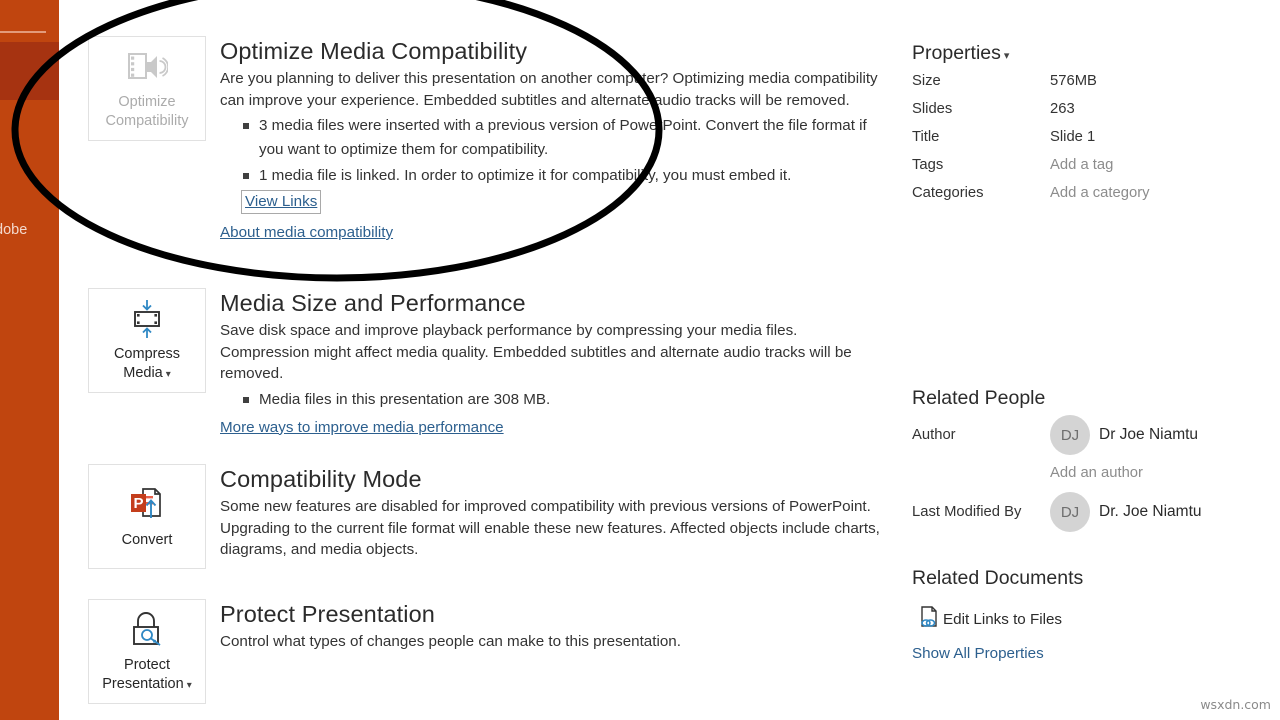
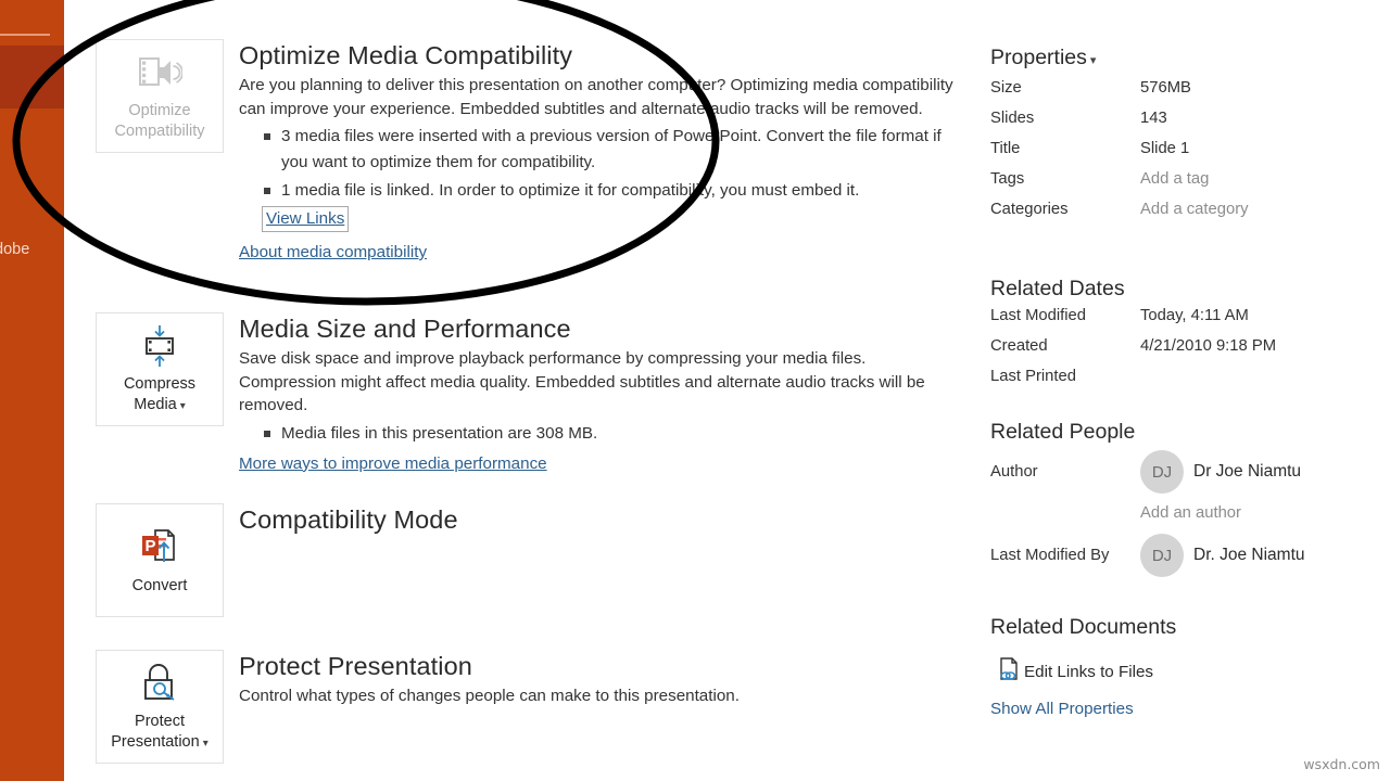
  obe
  Optimize
  Compatibility
  Optimize Media Compatibility
  Are you planning to deliver this presentation on another compter? Optimizing media compatibility can improve your experience. Embedded subtitles and alternate audio tracks will be removed.
  3 media files were inserted with a previous version of PowePoint. Convert the file format if you want to optimize them for compatibility.
  1 media file is linked. In order to optimize it for compatibily, you must embed it.
  View Links
  About media compatibility
  Compress
  Media ▾
  Media Size and Performance
  Save disk space and improve playback performance by compressing your media files. Compression might affect media quality. Embedded subtitles and alternate audio tracks will be removed.
  Media files in this presentation are 308 MB.
  More ways to improve media performance
  P
  Convert
  Compatibility Mode
- Some new features are disabled for improved compatibility with previous versions of PowerPoint. Upgrading to the current file format will enable these new features. Affected objects include charts, diagrams, and media objects.
  Protect
  Presentation ▾
  Protect Presentation
  Control what types of changes people can make to this presentation.
  Properties ▾
  Size
  576MB
  Slides
- 263
+ 143
  Title
  Slide 1
  Tags
  Add a tag
  Categories
  Add a category
+ Related Dates
+ Last Modified
+ Today, 4:11 AM
+ Created
+ 4/21/2010 9:18 PM
+ Last Printed
  Related People
  Author
  DJ
  Dr Joe Niamtu
  Add an author
  Last Modified By
  DJ
  Dr. Joe Niamtu
  Related Documents
  Edit Links to Files
  Show All Properties
  wsxdn.com
